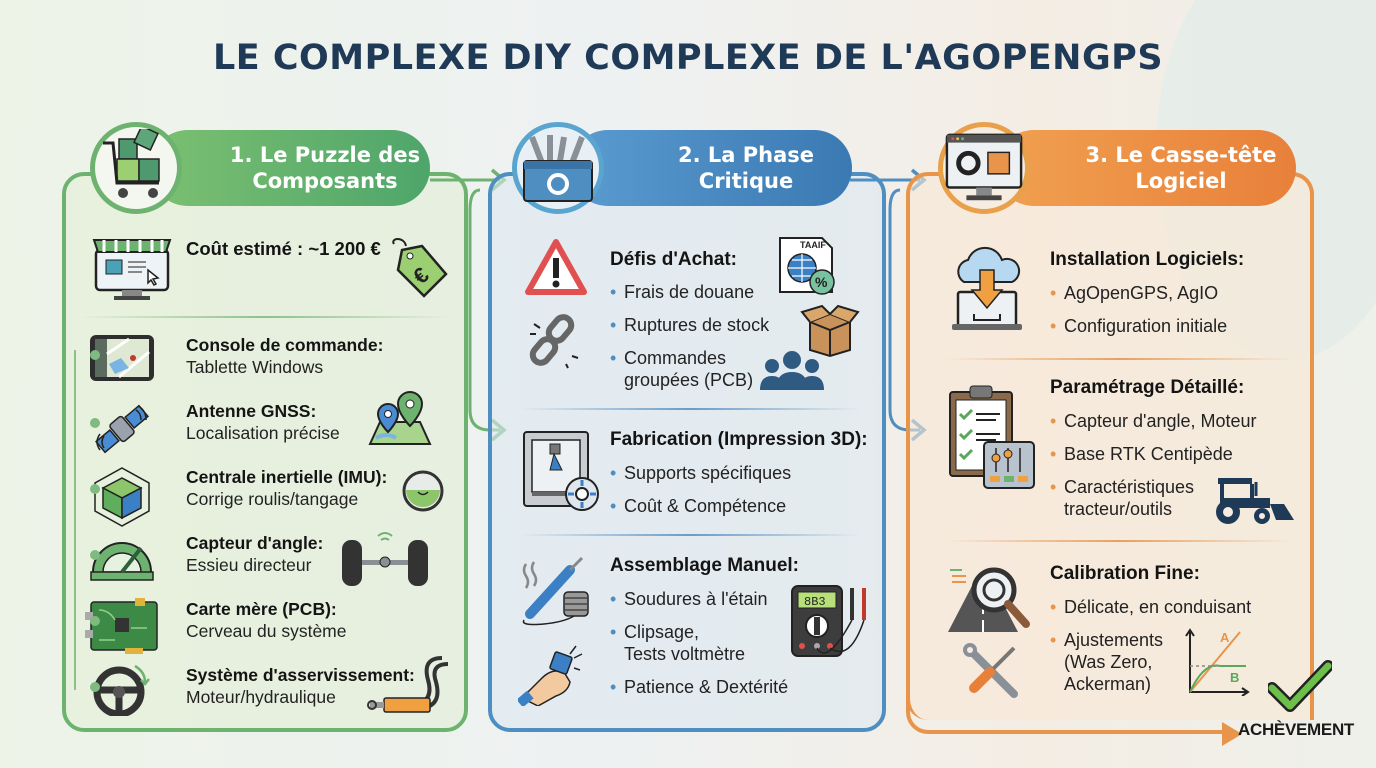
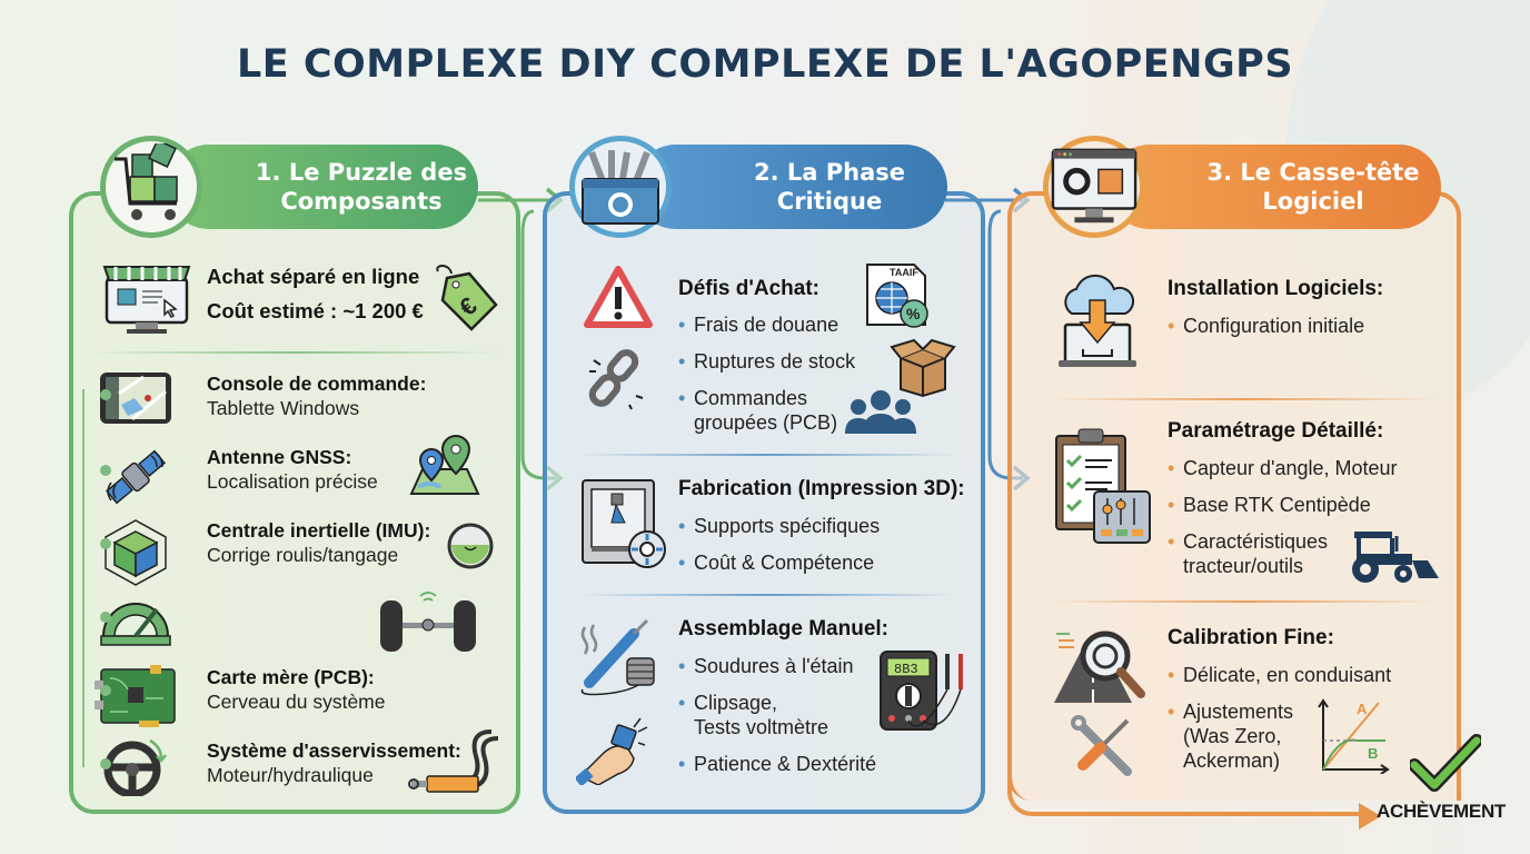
  LE COMPLEXE DIY COMPLEXE DE L'AGOPENGPS
  1. Le Puzzle des
  Composants
+ Achat séparé en ligne
  Coût estimé : ~1 200 €
  Console de commande:
  Tablette Windows
  Antenne GNSS:
  Localisation précise
  Centrale inertielle (IMU):
  Corrige roulis/tangage
- Capteur d'angle:
- Essieu directeur
  Carte mère (PCB):
  Cerveau du système
  Système d'asservissement:
  Moteur/hydraulique
  2. La Phase
  Critique
  Défis d'Achat:
  Frais de douane
  Ruptures de stock
  Commandes
  groupées (PCB)
  TAAIF
  %
  Fabrication (Impression 3D):
  Supports spécifiques
  Coût & Compétence
  Assemblage Manuel:
  Soudures à l'étain
  Clipsage,
  Tests voltmètre
  Patience & Dextérité
  8B3
  3. Le Casse-tête
  Logiciel
  Installation Logiciels:
- AgOpenGPS, AgIO
  Configuration initiale
  Paramétrage Détaillé:
  Capteur d'angle, Moteur
  Base RTK Centipède
  Caractéristiques
  tracteur/outils
  Calibration Fine:
  Délicate, en conduisant
  Ajustements
  (Was Zero,
  Ackerman)
  A
  B
  ACHÈVEMENT
